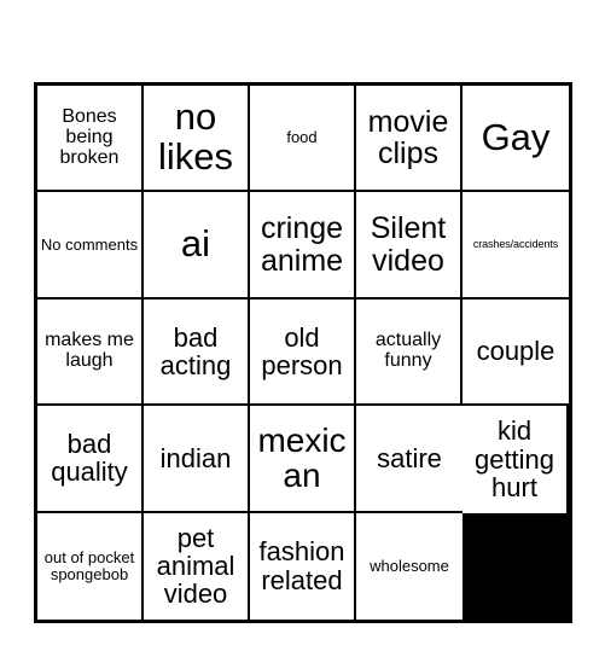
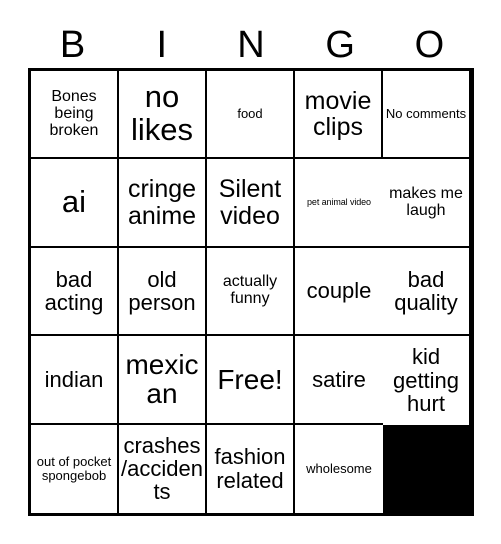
+ B
+ I
+ N
+ G
+ O
  Bones being broken
  no likes
  food
  movie clips
- Gay
  No comments
  ai
  cringe anime
  Silent video
- crashes/accidents
+ pet animal video
  makes me laugh
  bad acting
  old person
  actually funny
  couple
  bad quality
  indian
  mexican
+ Free!
  satire
  kid getting hurt
  out of pocket spongebob
- pet animal video
+ crashes/accidents
  fashion related
  wholesome
